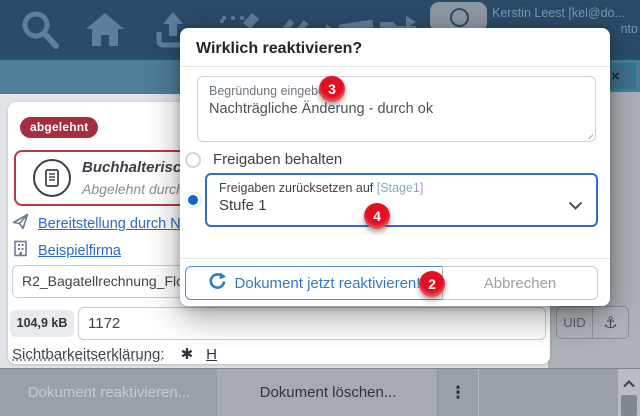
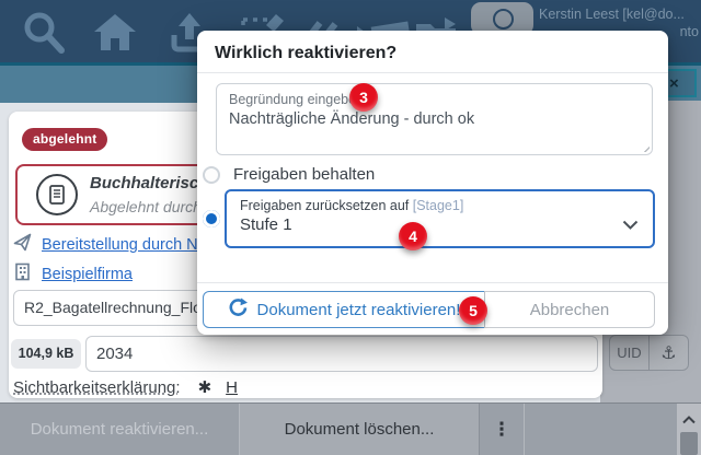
  Kerstin Leest [kel@do...
  nto
  ×
  abgelehnt
  Buchhalterisc
  Abgelehnt durc
  Bereitstellung durch N
  Beispielfirma
  R2_Bagatellrechnung_Fl
  104,9 kB
- 1172
+ 2034
  Sichtbarkeitserklärung:
  ✱
  H
  UID
  ⚓
  Dokument reaktivieren...
  Dokument löschen...
  ⋮
  Wirklich reaktivieren?
  Begründung eingeb
  Nachträgliche Änderung - durch ok
  Freigaben behalten
  Freigaben zurücksetzen auf [Stage1]
  Stufe 1
  Dokument jetzt reaktivieren
  Abbrechen
  3
  4
- 2
+ 5
